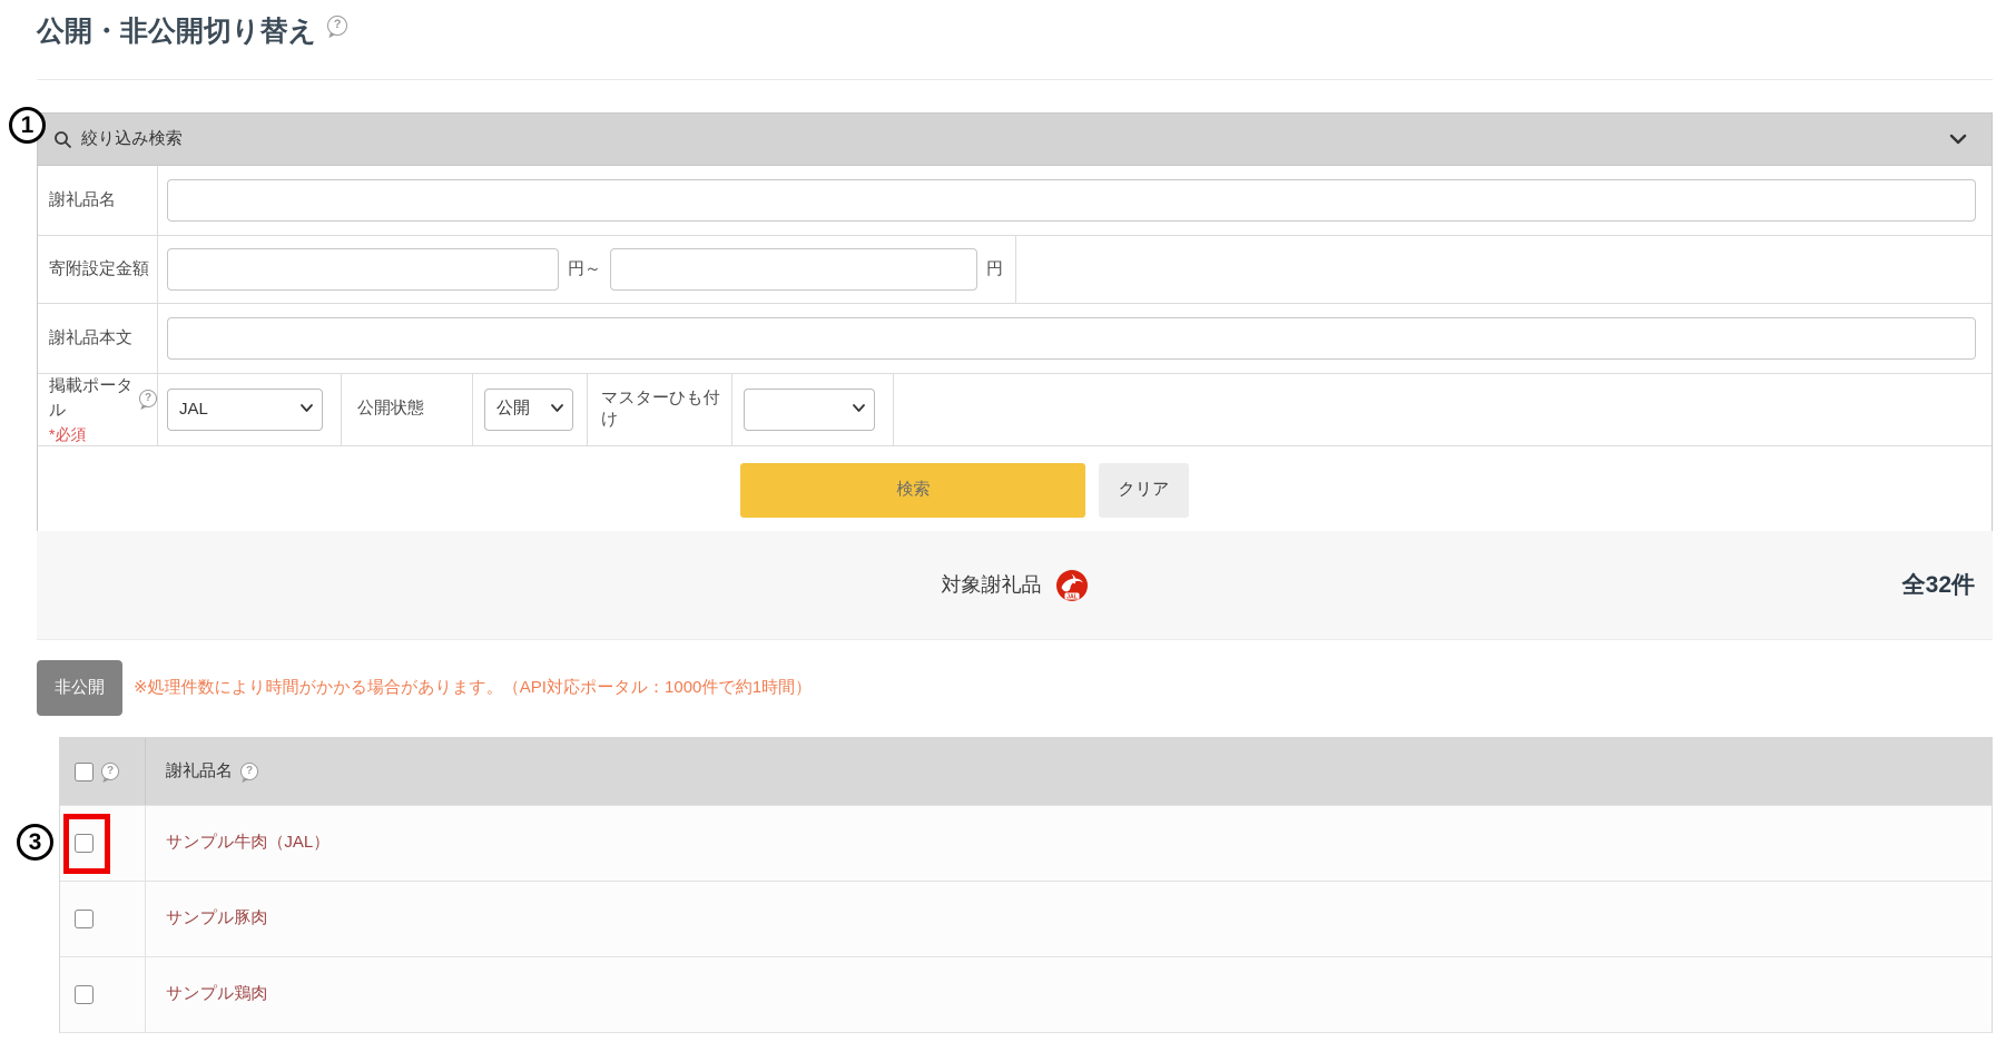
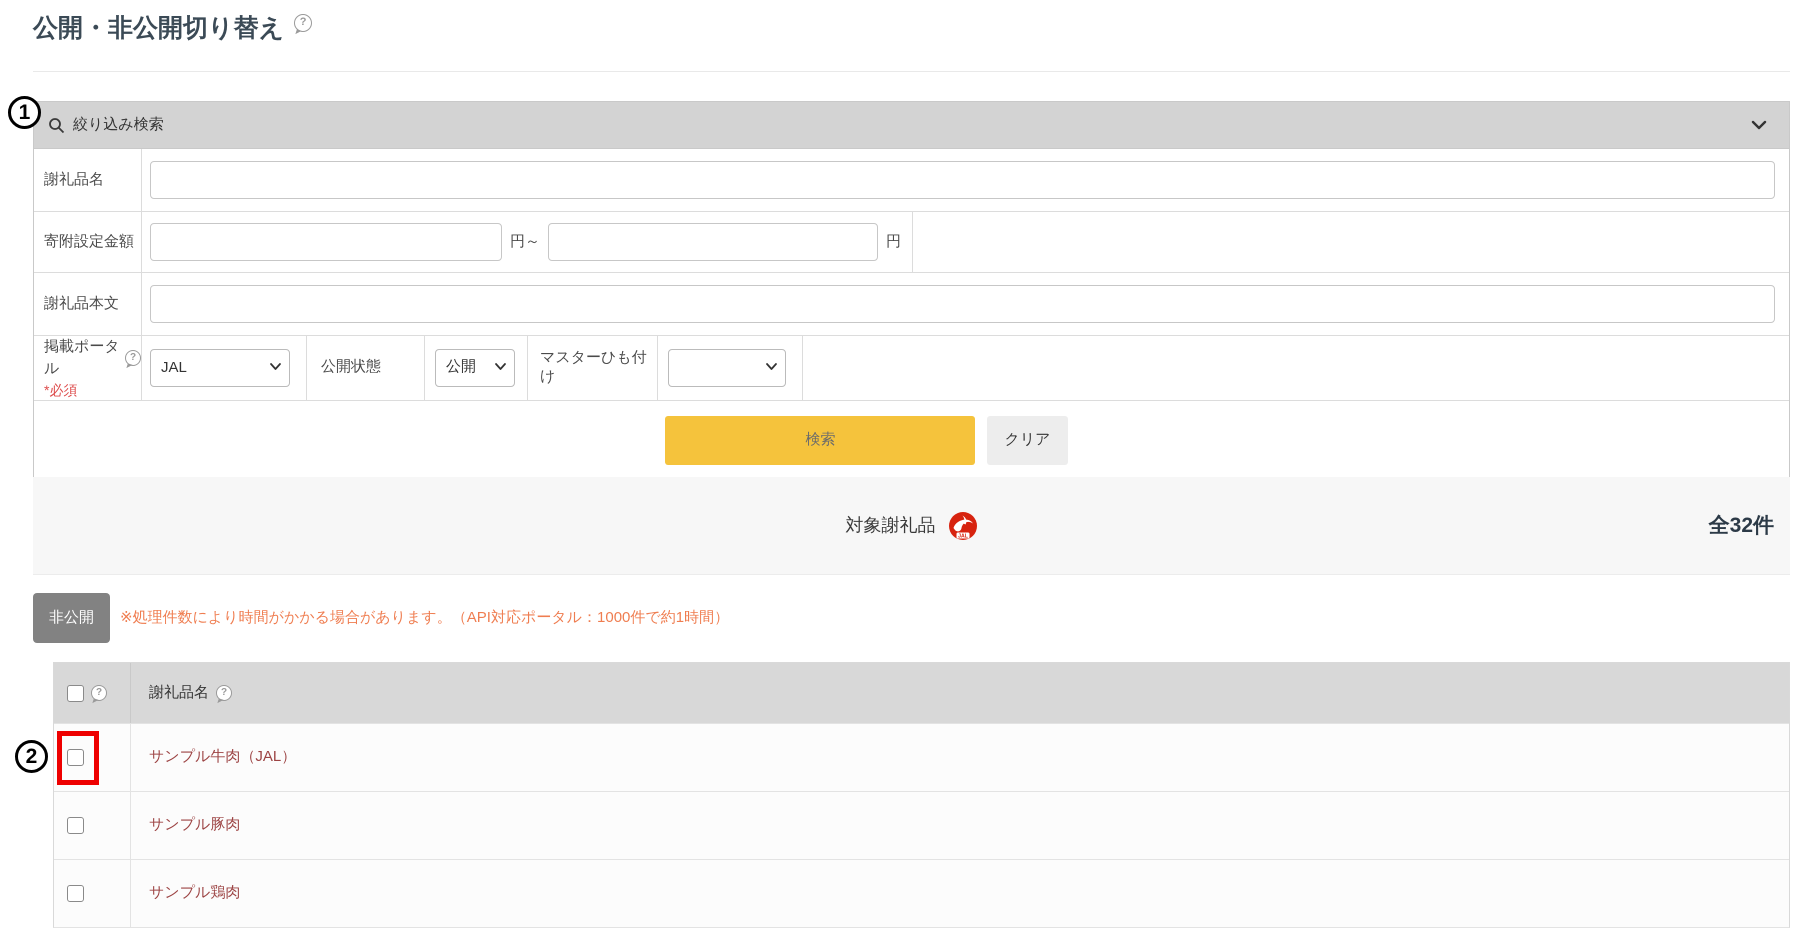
  公開・非公開切り替え
  ?
  1
  絞り込み検索
  謝礼品名
  寄附設定金額
  円～
  円
  謝礼品本文
  掲載ポータル
  ?
  *必須
  JAL
  公開状態
  公開
  マスターひも付け
  検索
  クリア
  対象謝礼品
  全32件
  非公開
  ※処理件数により時間がかかる場合があります。（API対応ポータル：1000件で約1時間）
- 3
+ 2
  ?
  謝礼品名
  ?
  サンプル牛肉（JAL）
  サンプル豚肉
  サンプル鶏肉
